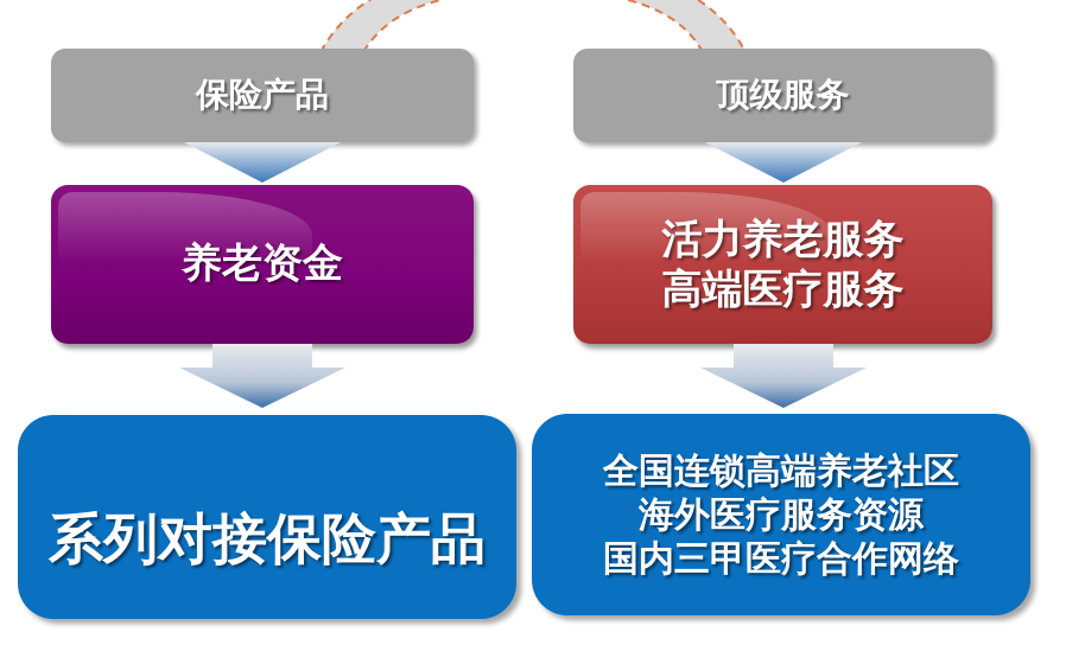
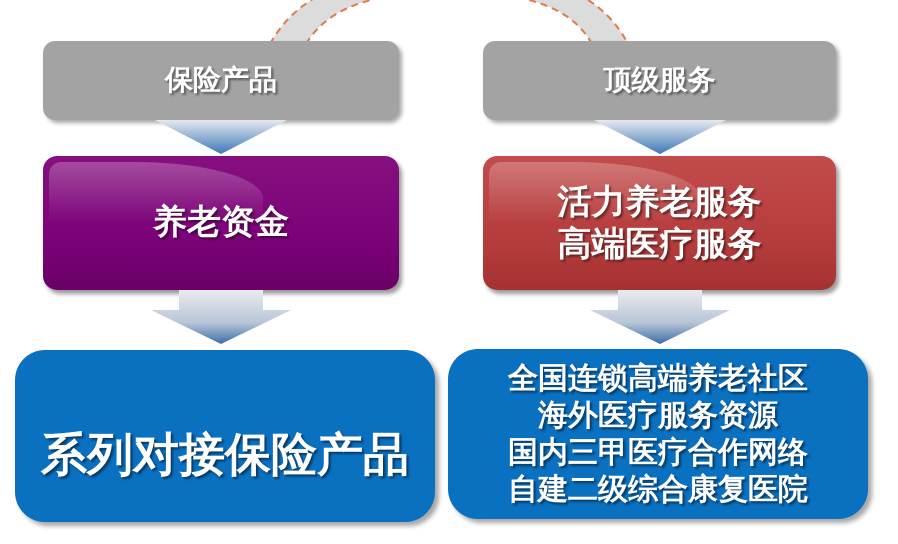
  保险产品
  养老资金
  系列对接保险产品
  顶级服务
  活力养老服务
  高端医疗服务
  全国连锁高端养老社区
  海外医疗服务资源
  国内三甲医疗合作网络
+ 自建二级综合康复医院
